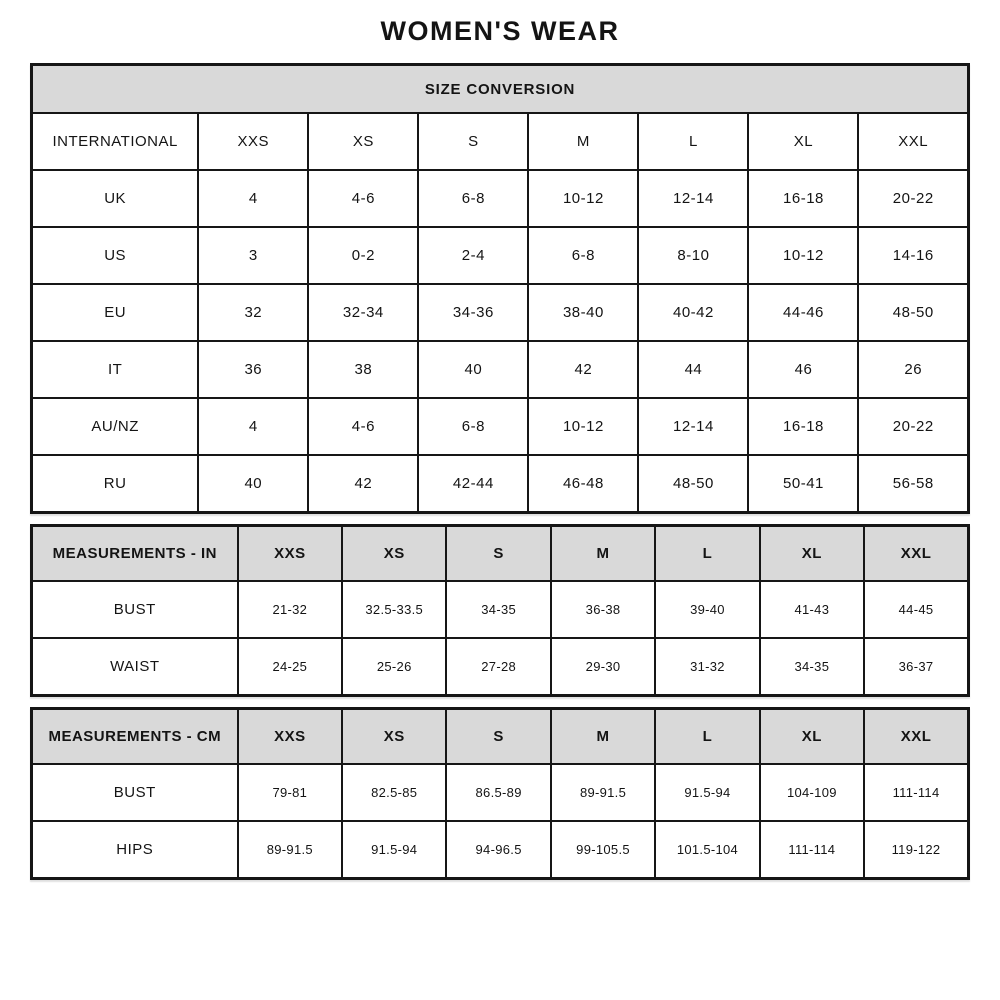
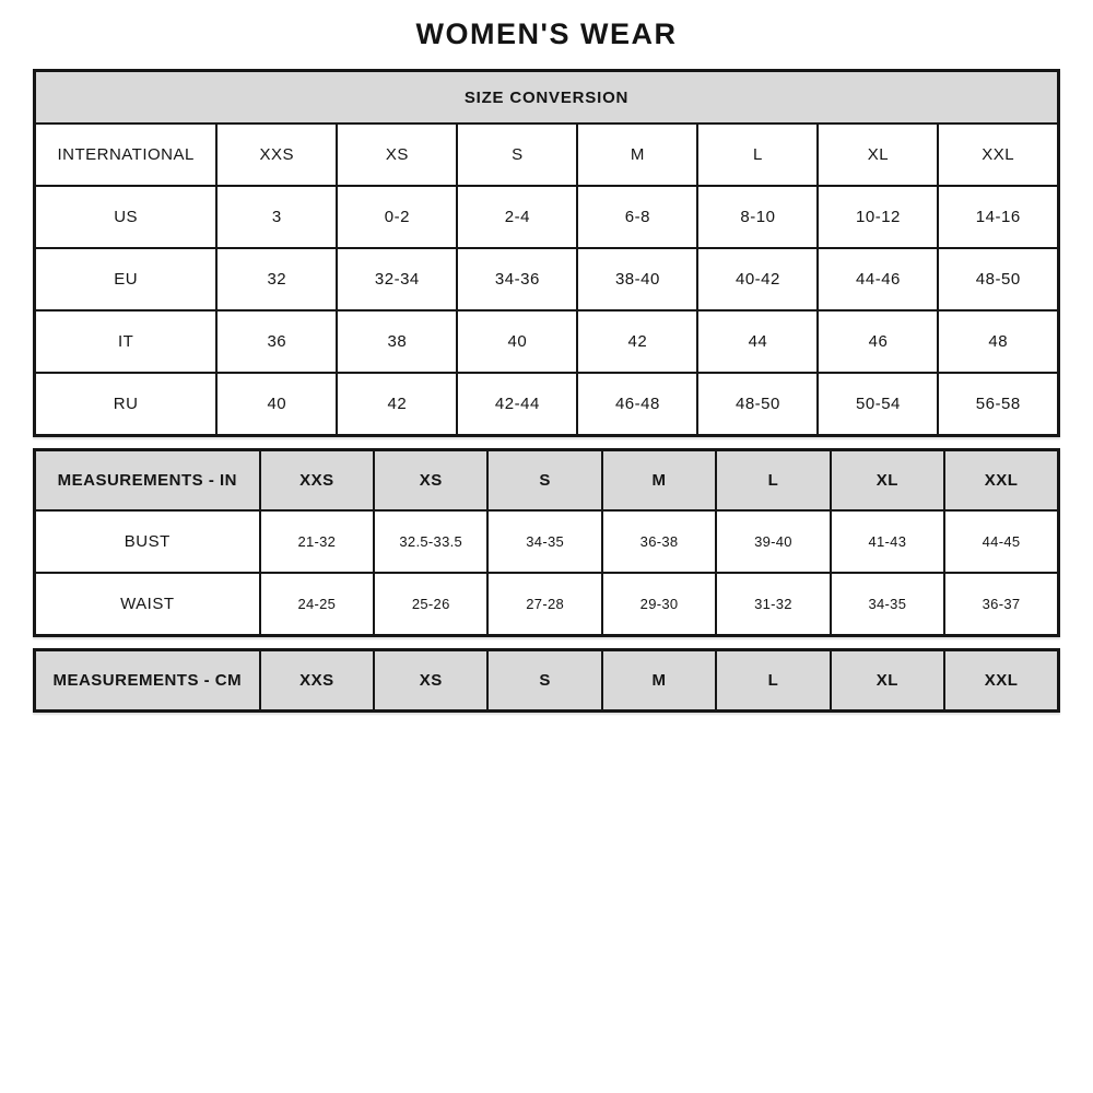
  WOMEN'S WEAR
  SIZE CONVERSION
  INTERNATIONAL	XXS	XS	S	M	L	XL	XXL
- UK	4	4-6	6-8	10-12	12-14	16-18	20-22
  US	3	0-2	2-4	6-8	8-10	10-12	14-16
  EU	32	32-34	34-36	38-40	40-42	44-46	48-50
- IT	36	38	40	42	44	46	26
+ IT	36	38	40	42	44	46	48
- AU/NZ	4	4-6	6-8	10-12	12-14	16-18	20-22
- RU	40	42	42-44	46-48	48-50	50-41	56-58
+ RU	40	42	42-44	46-48	48-50	50-54	56-58
  MEASUREMENTS - IN	XXS	XS	S	M	L	XL	XXL
  BUST	21-32	32.5-33.5	34-35	36-38	39-40	41-43	44-45
  WAIST	24-25	25-26	27-28	29-30	31-32	34-35	36-37
  MEASUREMENTS - CM	XXS	XS	S	M	L	XL	XXL
- BUST	79-81	82.5-85	86.5-89	89-91.5	91.5-94	104-109	111-114
- HIPS	89-91.5	91.5-94	94-96.5	99-105.5	101.5-104	111-114	119-122
